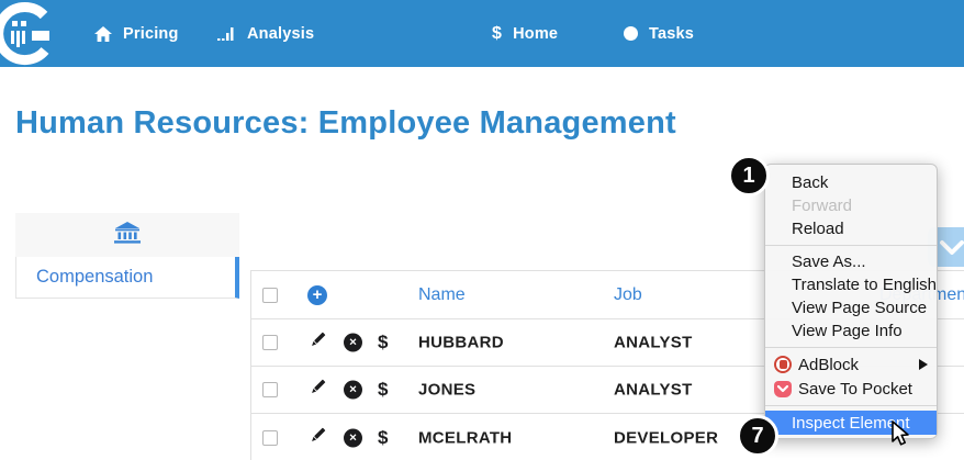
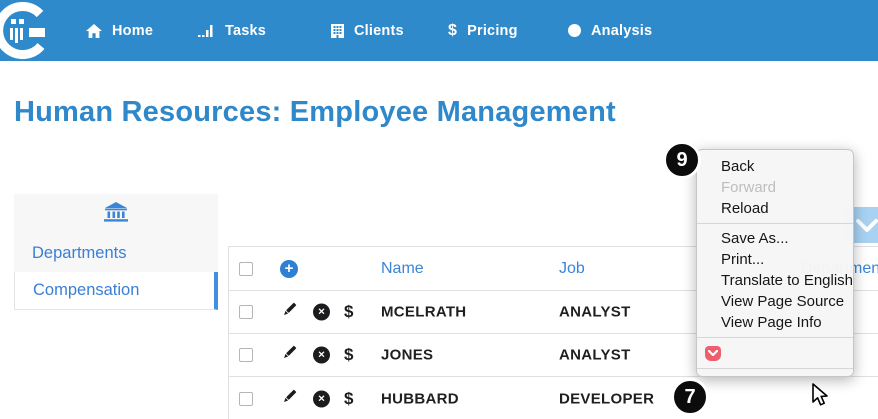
- Pricing
+ Home
- Analysis
+ Tasks
+ Clients
  $
- Home
+ Pricing
- Tasks
+ Analysis
  Human Resources: Employee Management
+ Departments
  Compensation
  +
  Name
  Job
  ✕
  $
- HUBBARD
+ MCELRATH
  ANALYST
  ✕
  $
  JONES
  ANALYST
  ✕
  $
- MCELRATH
+ HUBBARD
  DEVELOPER
  Back
  Forward
  Reload
  Save As...
+ Print...
  Translate to English
  View Page Source
  View Page Info
- AdBlock
- Save To Pocket
- Inspect Element
- 1
+ 9
  7
